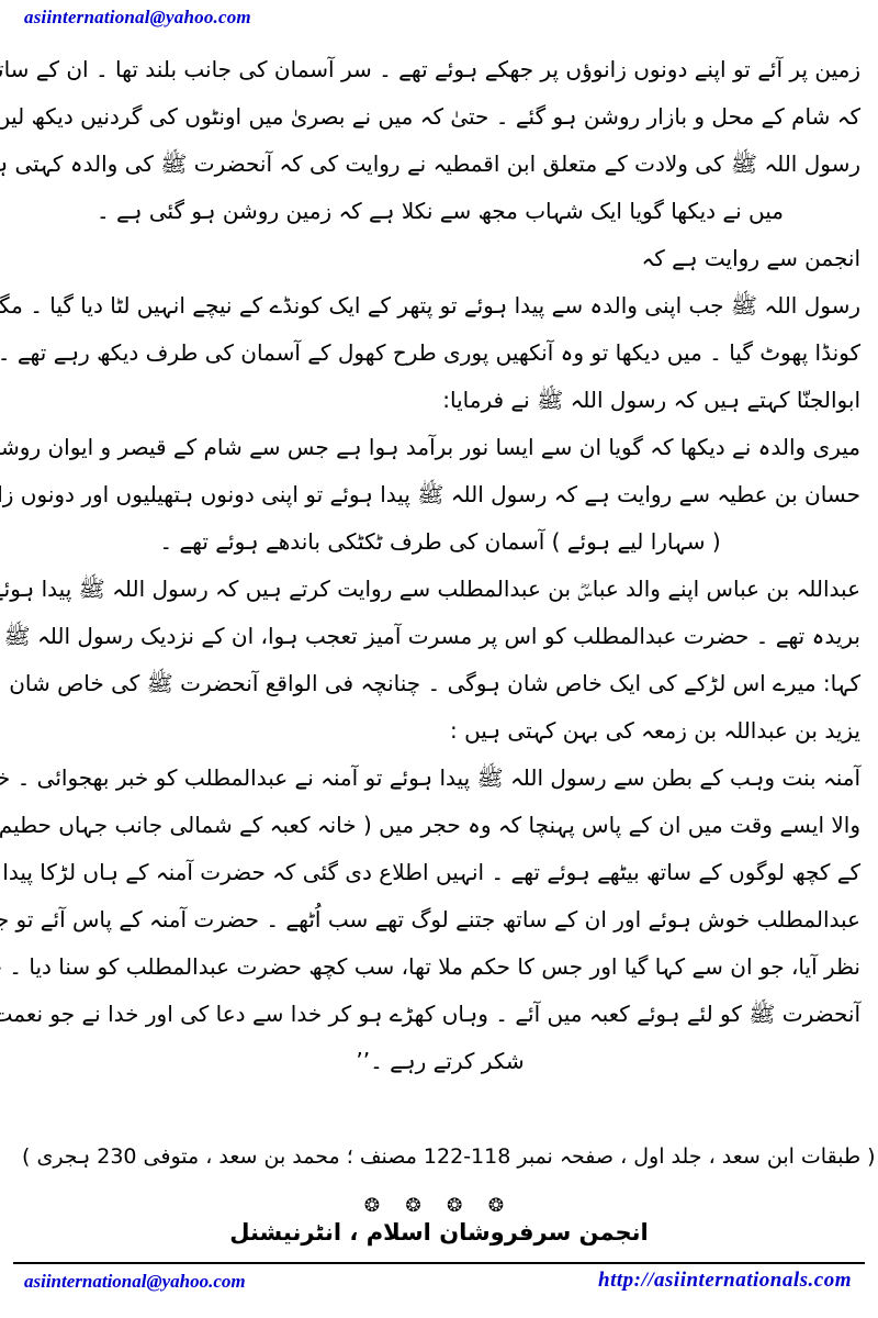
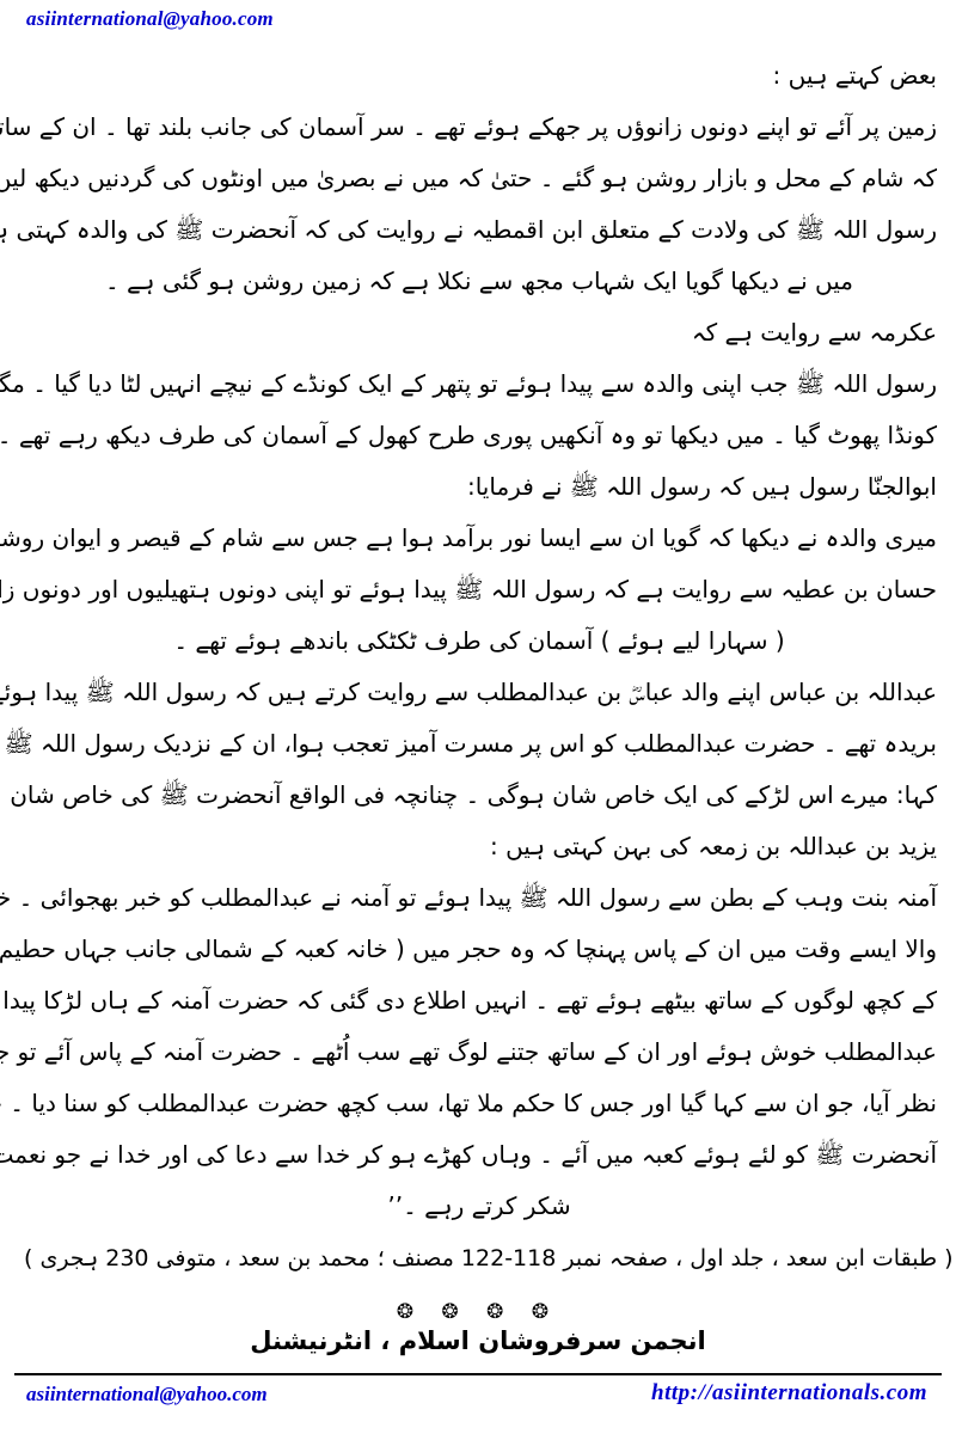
  asiinternational@yahoo.com
+ بعض کہتے ہیں :
  زمین پر آئے تو اپنے دونوں زانوؤں پر جھکے ہوئے تھے ۔ سر آسمان کی جانب بلند تھا ۔ ان کے سات
  کہ شام کے محل و بازار روشن ہو گئے ۔ حتیٰ کہ میں نے بصریٰ میں اونٹوں کی گردنیں دیکھ لیں
  رسول اللہ ﷺ کی ولادت کے متعلق ابن اقمطیہ نے روایت کی کہ آنحضرت ﷺ کی والدہ کہتی ہ
  میں نے دیکھا گویا ایک شہاب مجھ سے نکلا ہے کہ زمین روشن ہو گئی ہے ۔
- انجمن سے روایت ہے کہ
+ عکرمہ سے روایت ہے کہ
  رسول اللہ ﷺ جب اپنی والدہ سے پیدا ہوئے تو پتھر کے ایک کونڈے کے نیچے انہیں لٹا دیا گیا ۔ مگ
  کونڈا پھوٹ گیا ۔ میں دیکھا تو وہ آنکھیں پوری طرح کھول کے آسمان کی طرف دیکھ رہے تھے ۔
- ابوالجنّا کہتے ہیں کہ رسول اللہ ﷺ نے فرمایا:
+ ابوالجنّا رسول ہیں کہ رسول اللہ ﷺ نے فرمایا:
  میری والدہ نے دیکھا کہ گویا ان سے ایسا نور برآمد ہوا ہے جس سے شام کے قیصر و ایوان روش
  حسان بن عطیہ سے روایت ہے کہ رسول اللہ ﷺ پیدا ہوئے تو اپنی دونوں ہتھیلیوں اور دونوں زا
  ( سہارا لیے ہوئے ) آسمان کی طرف ٹکٹکی باندھے ہوئے تھے ۔
  عبداللہ بن عباس اپنے والد عباسؓ بن عبدالمطلب سے روایت کرتے ہیں کہ رسول اللہ ﷺ پیدا ہوئ
  بریدہ تھے ۔ حضرت عبدالمطلب کو اس پر مسرت آمیز تعجب ہوا، ان کے نزدیک رسول اللہ ﷺ
  کہا: میرے اس لڑکے کی ایک خاص شان ہوگی ۔ چنانچہ فی الواقع آنحضرت ﷺ کی خاص شان
  یزید بن عبداللہ بن زمعہ کی بہن کہتی ہیں :
  آمنہ بنت وہب کے بطن سے رسول اللہ ﷺ پیدا ہوئے تو آمنہ نے عبدالمطلب کو خبر بھجوائی ۔ خ
  والا ایسے وقت میں ان کے پاس پہنچا کہ وہ حجر میں ( خانہ کعبہ کے شمالی جانب جہاں حطیم
  کے کچھ لوگوں کے ساتھ بیٹھے ہوئے تھے ۔ انہیں اطلاع دی گئی کہ حضرت آمنہ کے ہاں لڑکا پیدا
  عبدالمطلب خوش ہوئے اور ان کے ساتھ جتنے لوگ تھے سب اُٹھے ۔ حضرت آمنہ کے پاس آئے تو ج
  نظر آیا، جو ان سے کہا گیا اور جس کا حکم ملا تھا، سب کچھ حضرت عبدالمطلب کو سنا دیا ۔
  آنحضرت ﷺ کو لئے ہوئے کعبہ میں آئے ۔ وہاں کھڑے ہو کر خدا سے دعا کی اور خدا نے جو نعمت
  شکر کرتے رہے ۔’’
  ( طبقات ابن سعد ، جلد اول ، صفحہ نمبر 118-122 مصنف ؛ محمد بن سعد ، متوفی 230 ہجری )
  ❂ ❂ ❂ ❂
  انجمن سرفروشان اسلام ، انٹرنیشنل
  asiinternational@yahoo.com
  http://asiinternationals.com
